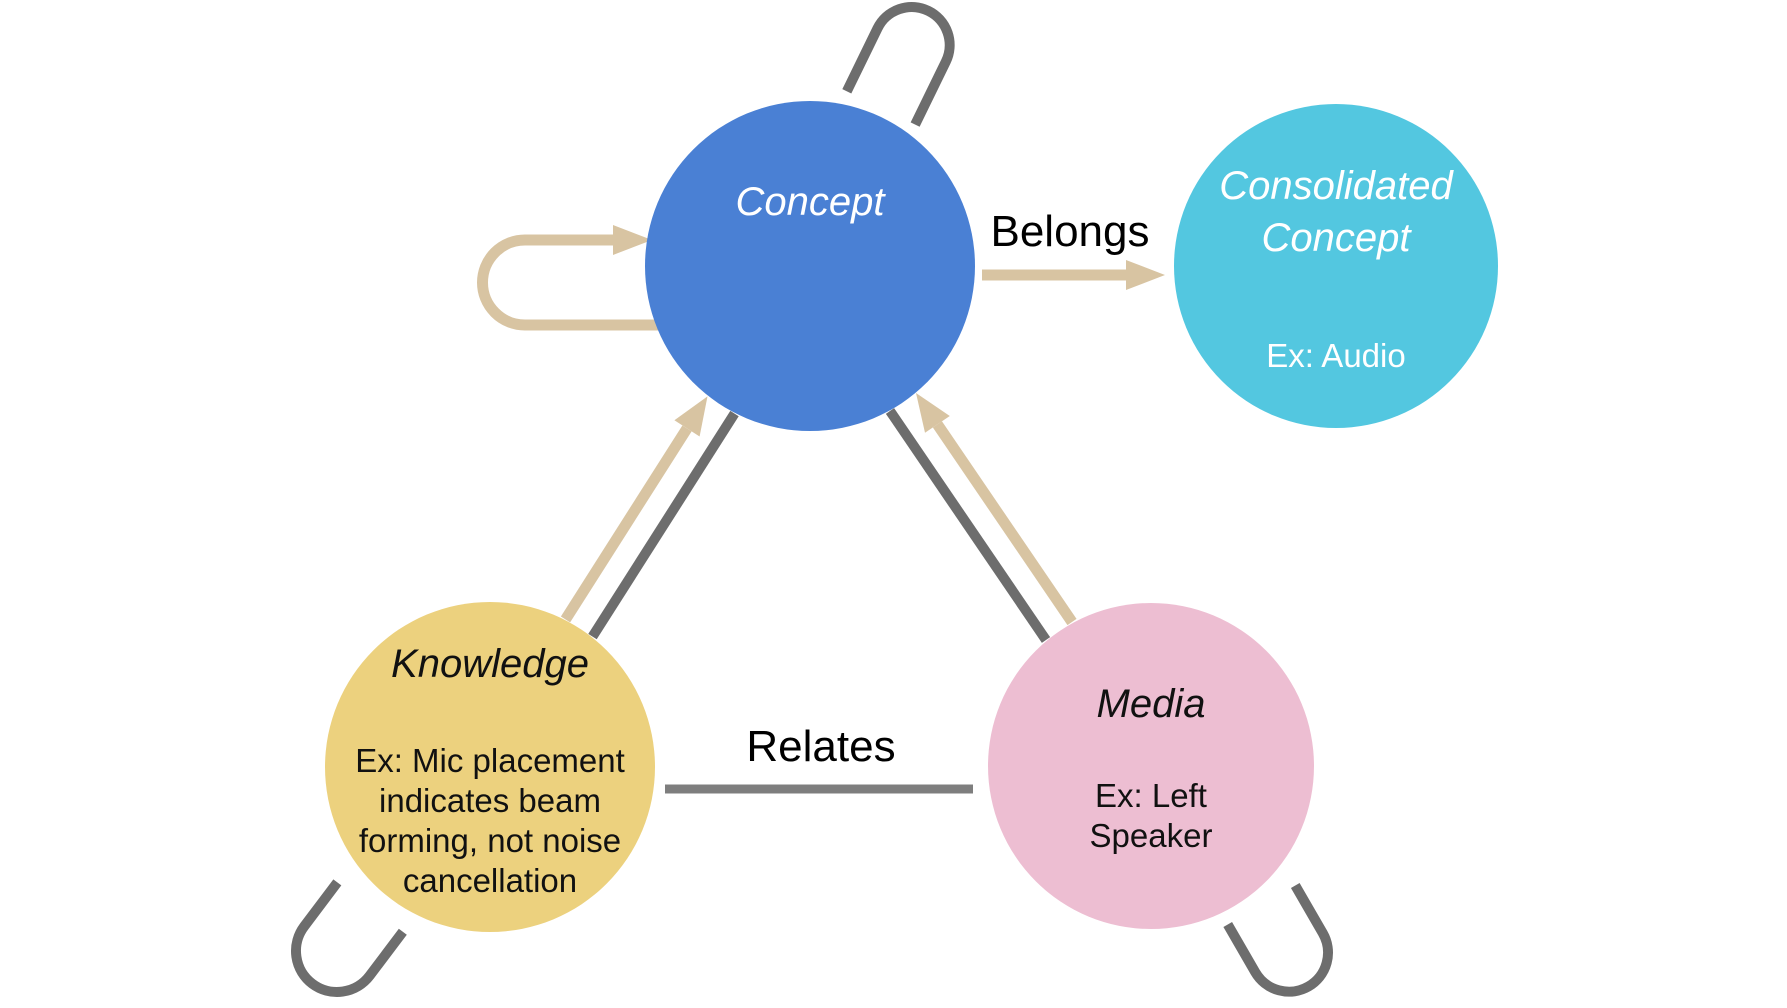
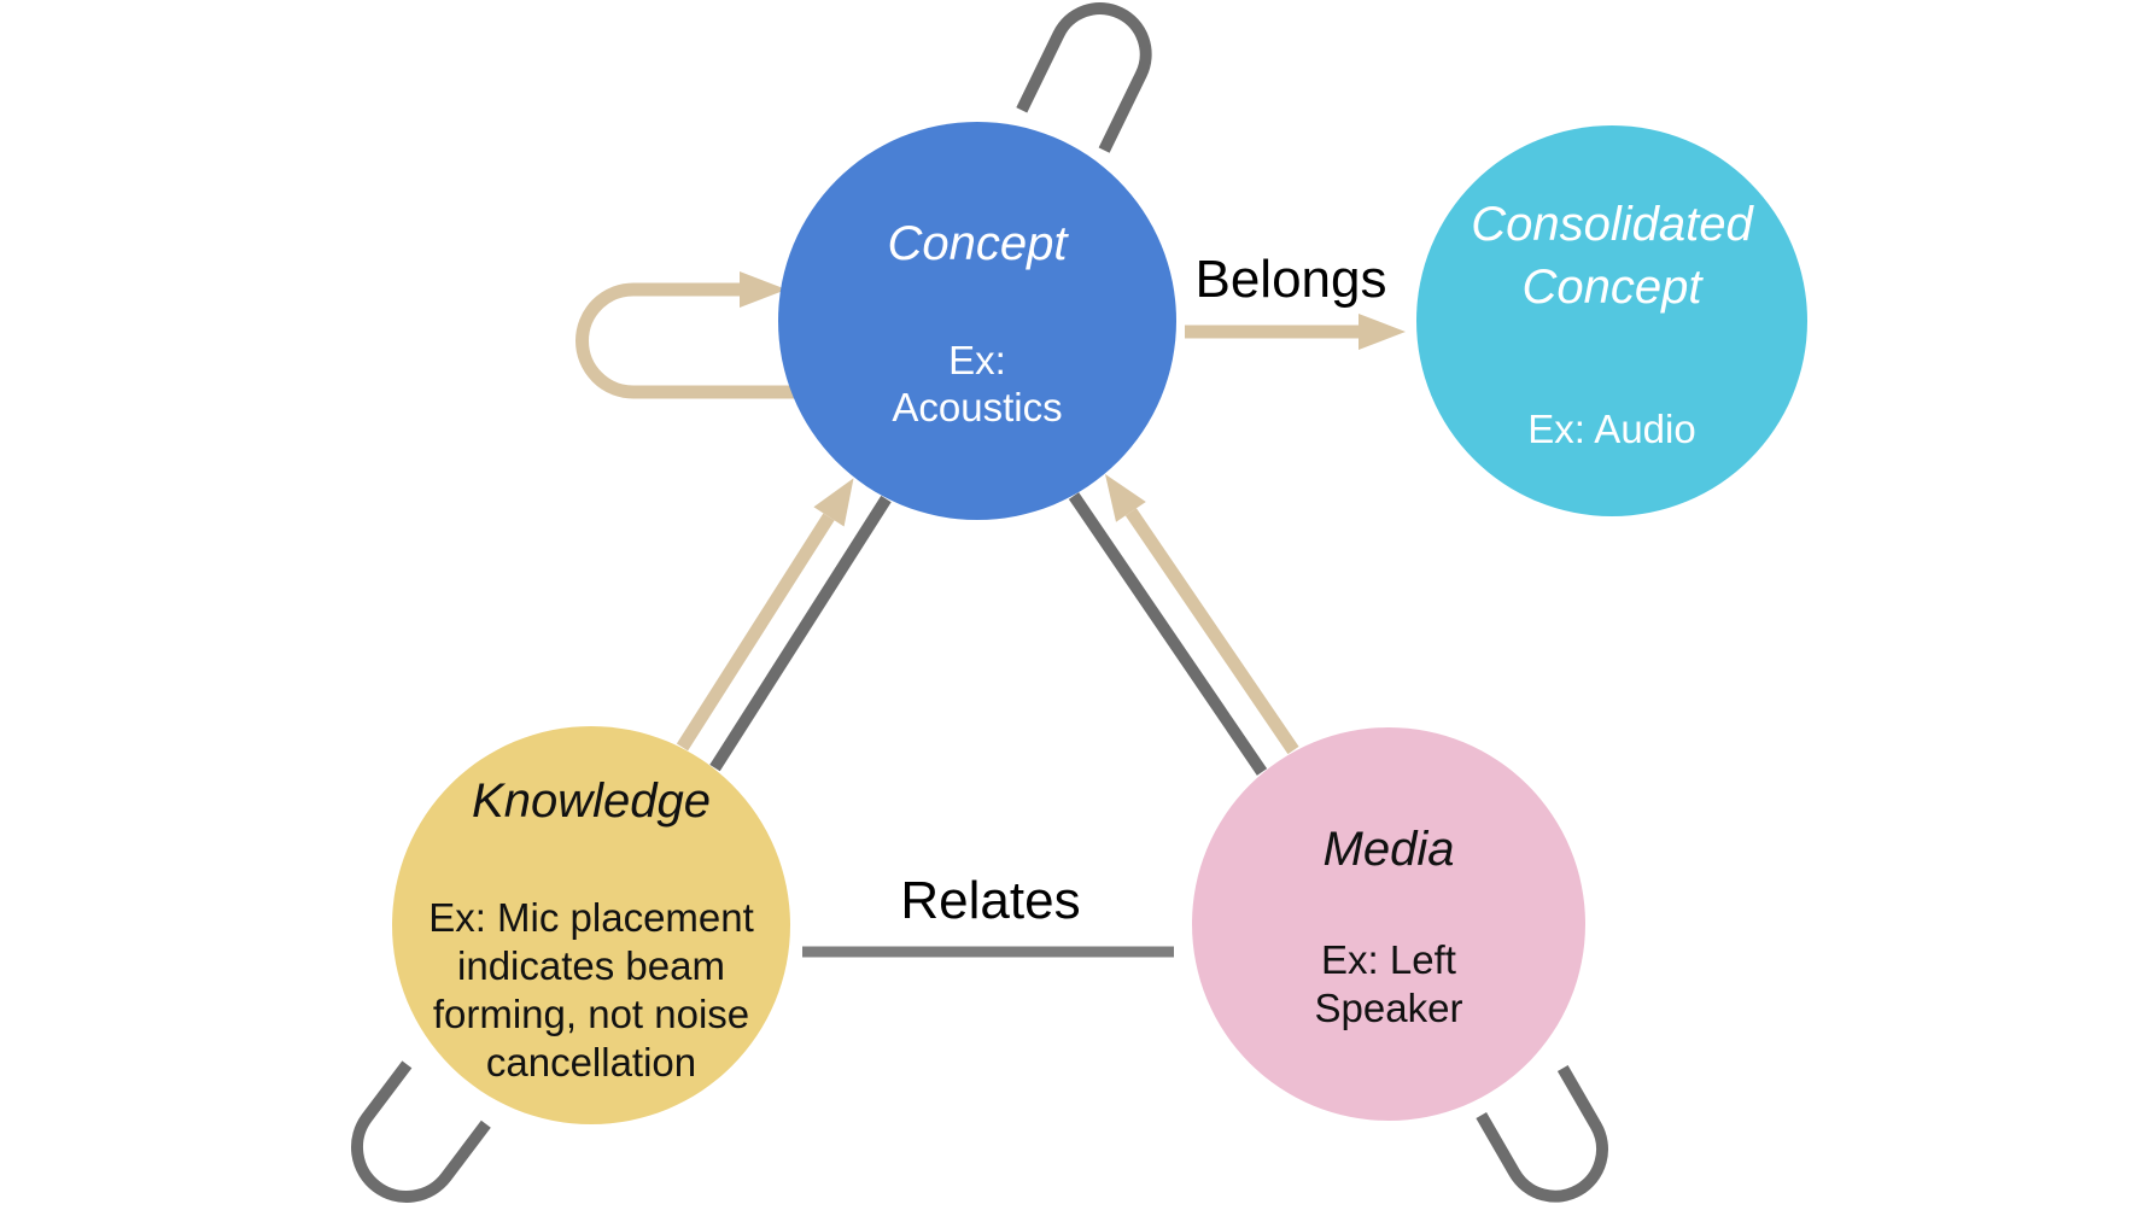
  Concept
+ Ex:
+ Acoustics
  Consolidated
  Concept
  Ex: Audio
  Knowledge
  Ex: Mic placement
  indicates beam
  forming, not noise
  cancellation
  Media
  Ex: Left
  Speaker
  Belongs
  Relates
